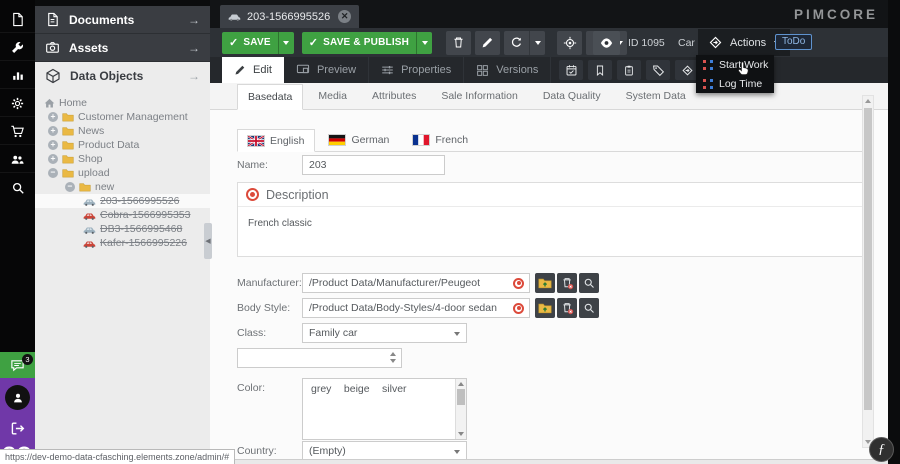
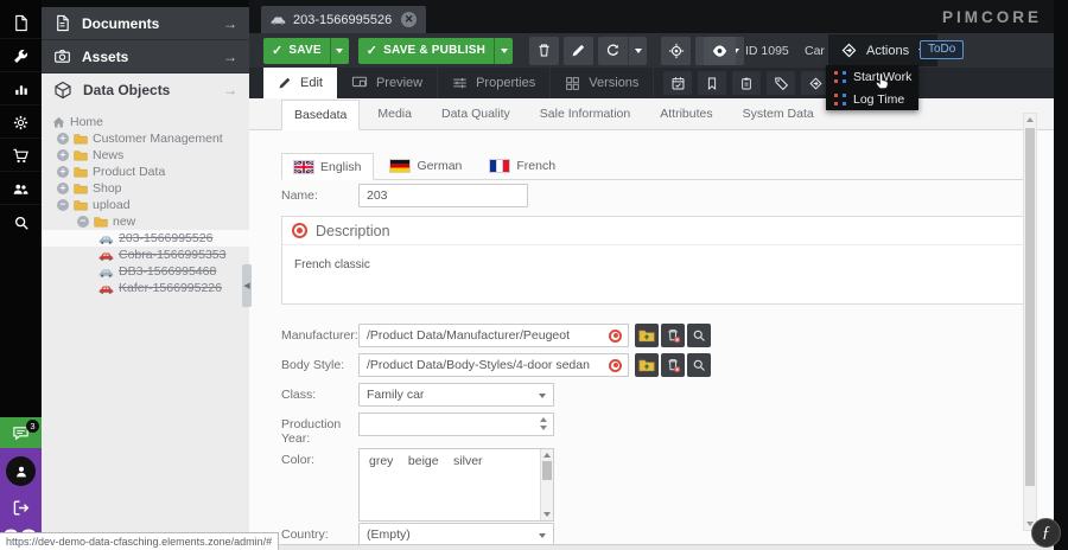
  3
  Documents
  →
  Assets
  →
  Data Objects
  →
  Home
  +
  Customer Management
  +
  News
  +
  Product Data
  +
  Shop
  −
  upload
  −
  new
  203-1566995526
  Cobra-1566995353
  DB3-1566995468
  Kafer-1566995226
  203-1566995526
  ✕
  PIMCORE
  ✓
  SAVE
  ✓
  SAVE & PUBLISH
  ID 1095
  Car
  Actions
  ToDo
  Edit
  Preview
  Properties
  Versions
  Start Work
  Log Time
  Basedata
  Media
- Attributes
+ Data Quality
  Sale Information
- Data Quality
+ Attributes
  System Data
  English
  German
  French
  Name:
  203
  Description
  French classic
  Manufacturer:
  /Product Data/Manufacturer/Peugeot
  Body Style:
  /Product Data/Body-Styles/4-door sedan
  Class:
  Family car
+ Production Year:
  Color:
  grey beige silver
  Country:
  (Empty)
  https://dev-demo-data-cfasching.elements.zone/admin/#
  ƒ
